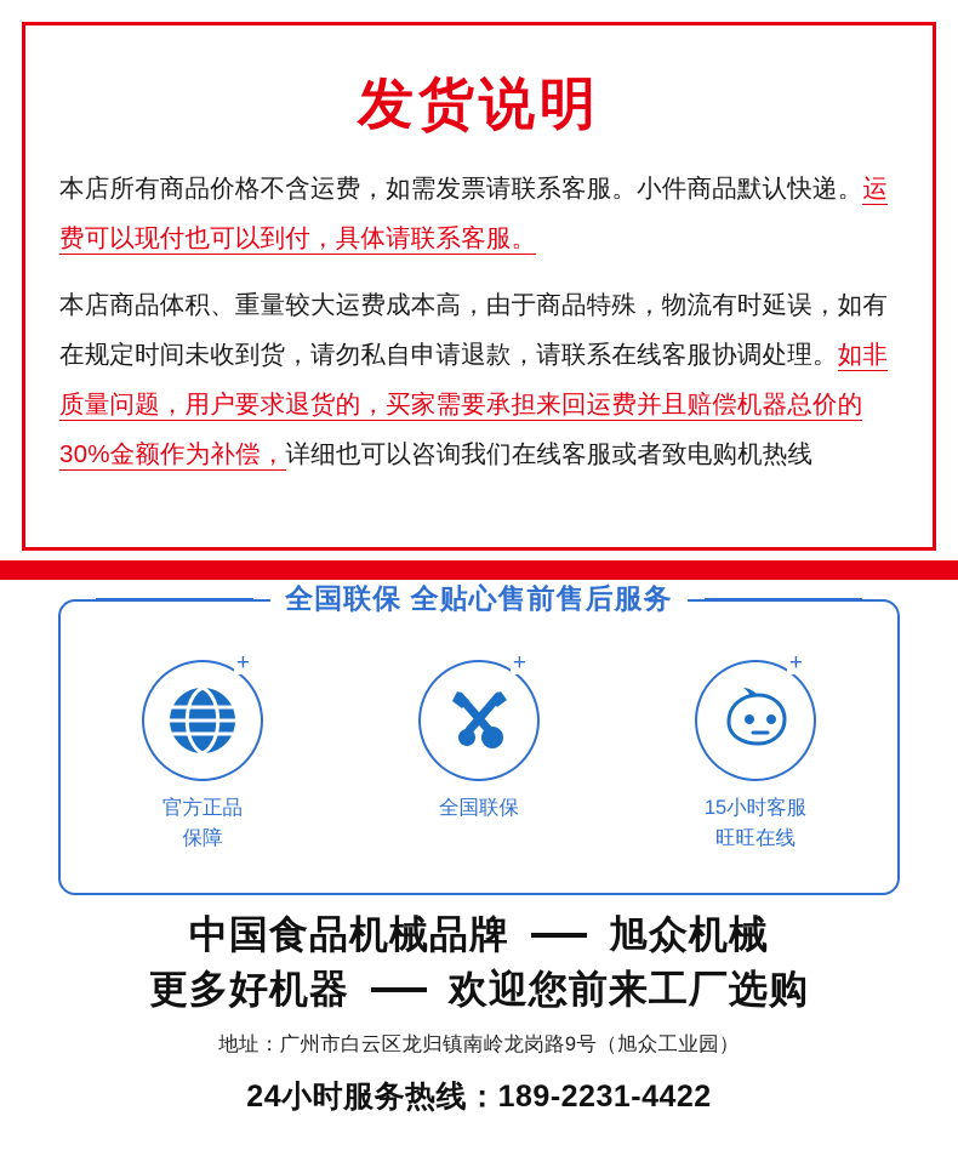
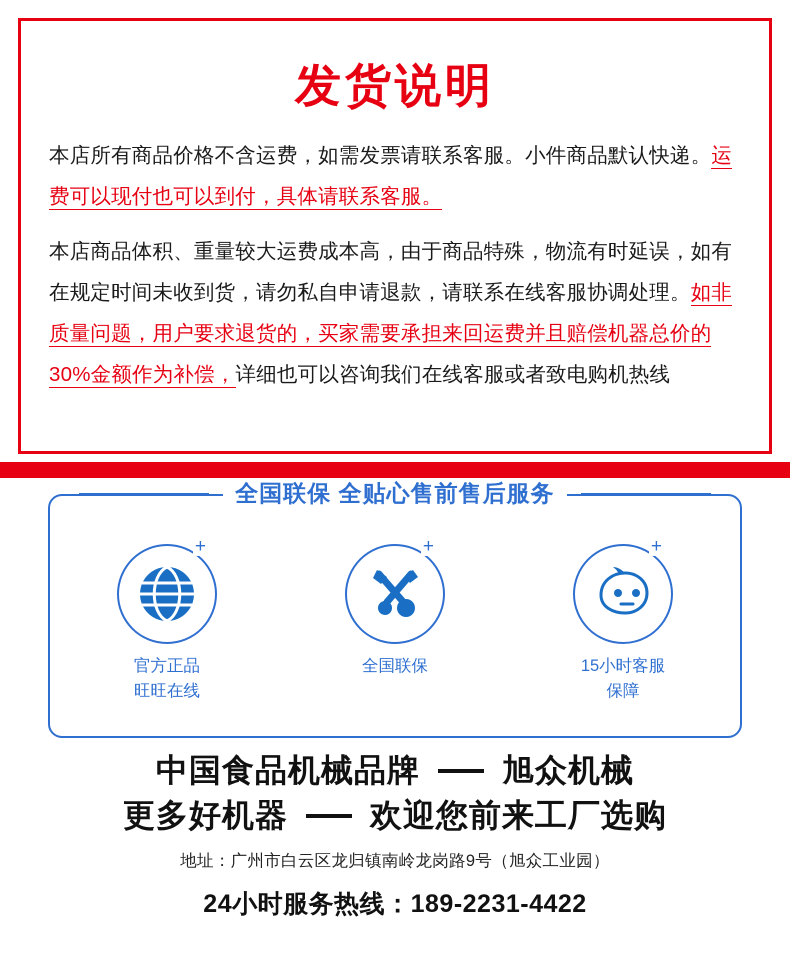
  发货说明
  本店所有商品价格不含运费，如需发票请联系客服。小件商品默认快递。运费可以现付也可以到付，具体请联系客服。
  本店商品体积、重量较大运费成本高，由于商品特殊，物流有时延误，如有在规定时间未收到货，请勿私自申请退款，请联系在线客服协调处理。如非质量问题，用户要求退货的，买家需要承担来回运费并且赔偿机器总价的30%金额作为补偿，详细也可以咨询我们在线客服或者致电购机热线
  全国联保 全贴心售前售后服务
  +
  官方正品
- 保障
+ 旺旺在线
  +
  全国联保
  +
  15小时客服
- 旺旺在线
+ 保障
  中国食品机械品牌
  旭众机械
  更多好机器
  欢迎您前来工厂选购
  地址：广州市白云区龙归镇南岭龙岗路9号（旭众工业园）
  24小时服务热线：189-2231-4422
